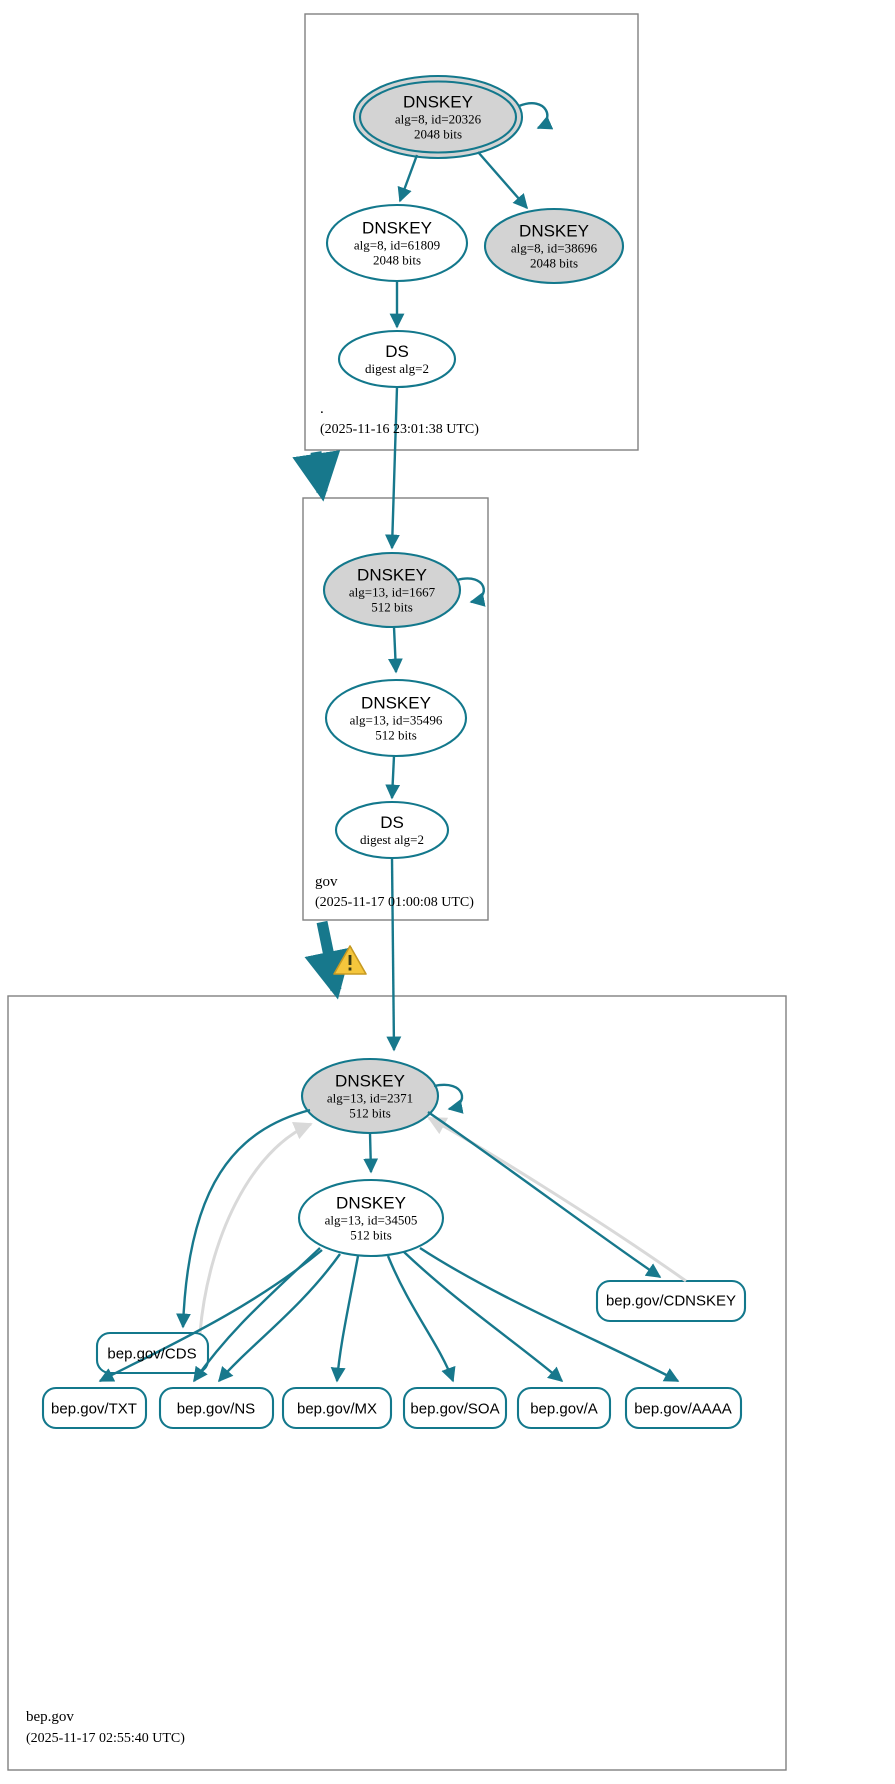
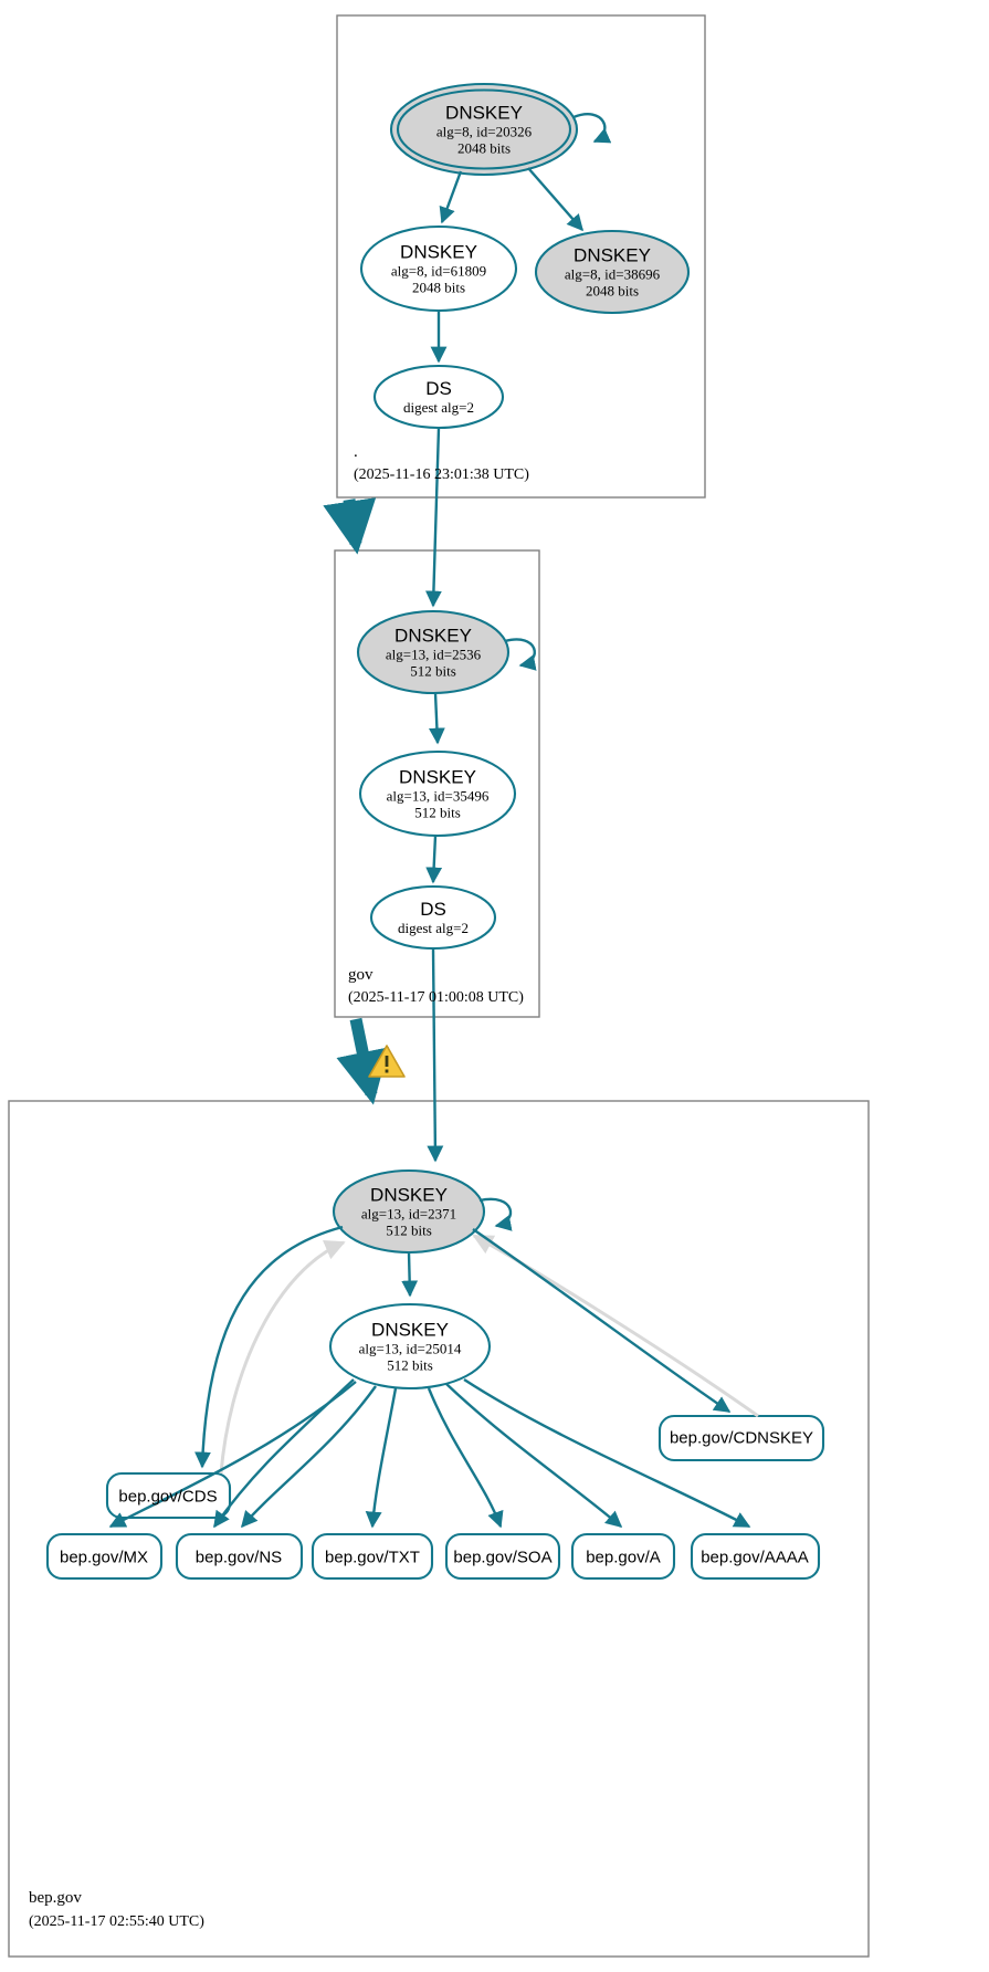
  DNSKEY
  alg=8, id=20326
  2048 bits
  DNSKEY
  alg=8, id=61809
  2048 bits
  DNSKEY
  alg=8, id=38696
  2048 bits
  DS
  digest alg=2
  .
  (2025-11-16 23:01:38 UTC)
  DNSKEY
- alg=13, id=1667
+ alg=13, id=2536
  512 bits
  DNSKEY
  alg=13, id=35496
  512 bits
  DS
  digest alg=2
  gov
  (2025-11-17 01:00:08 UTC)
  DNSKEY
  alg=13, id=2371
  512 bits
  DNSKEY
- alg=13, id=34505
+ alg=13, id=25014
  512 bits
  bep.gov/CDS
  bep.gov/CDNSKEY
- bep.gov/TXT
+ bep.gov/MX
  bep.gov/NS
- bep.gov/MX
+ bep.gov/TXT
  bep.gov/SOA
  bep.gov/A
  bep.gov/AAAA
  bep.gov
  (2025-11-17 02:55:40 UTC)
